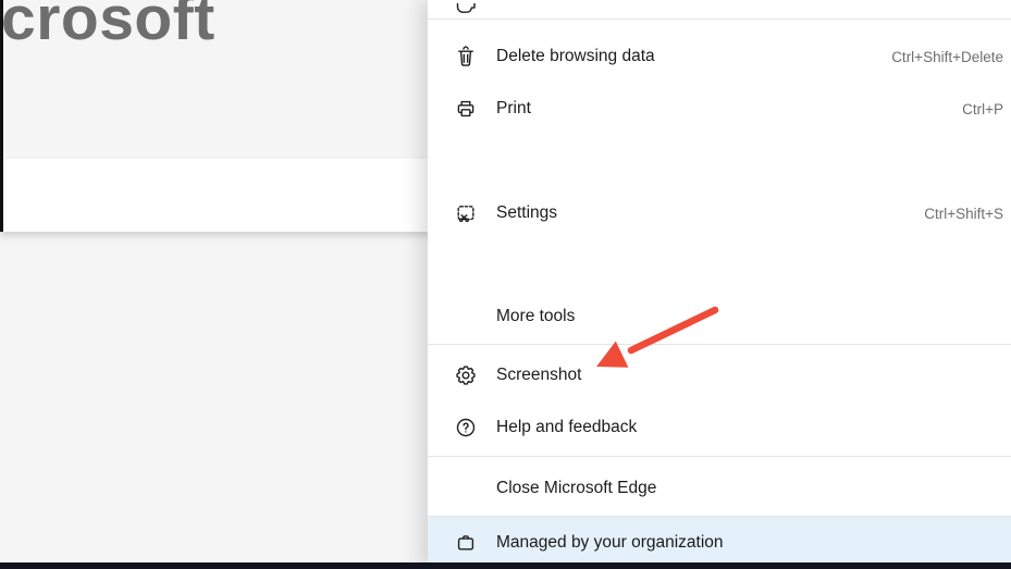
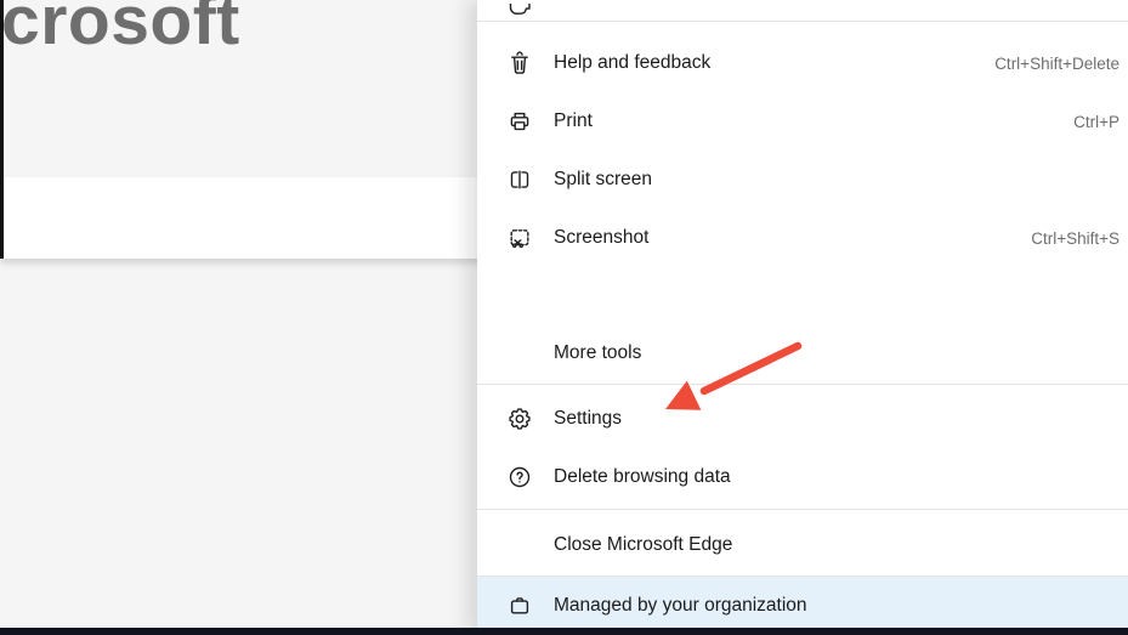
  crosoft
- Delete browsing data
+ Help and feedback
  Ctrl+Shift+Delete
  Print
  Ctrl+P
+ Split screen
- Settings
+ Screenshot
  Ctrl+Shift+S
  More tools
- Screenshot
+ Settings
- Help and feedback
+ Delete browsing data
  Close Microsoft Edge
  Managed by your organization
